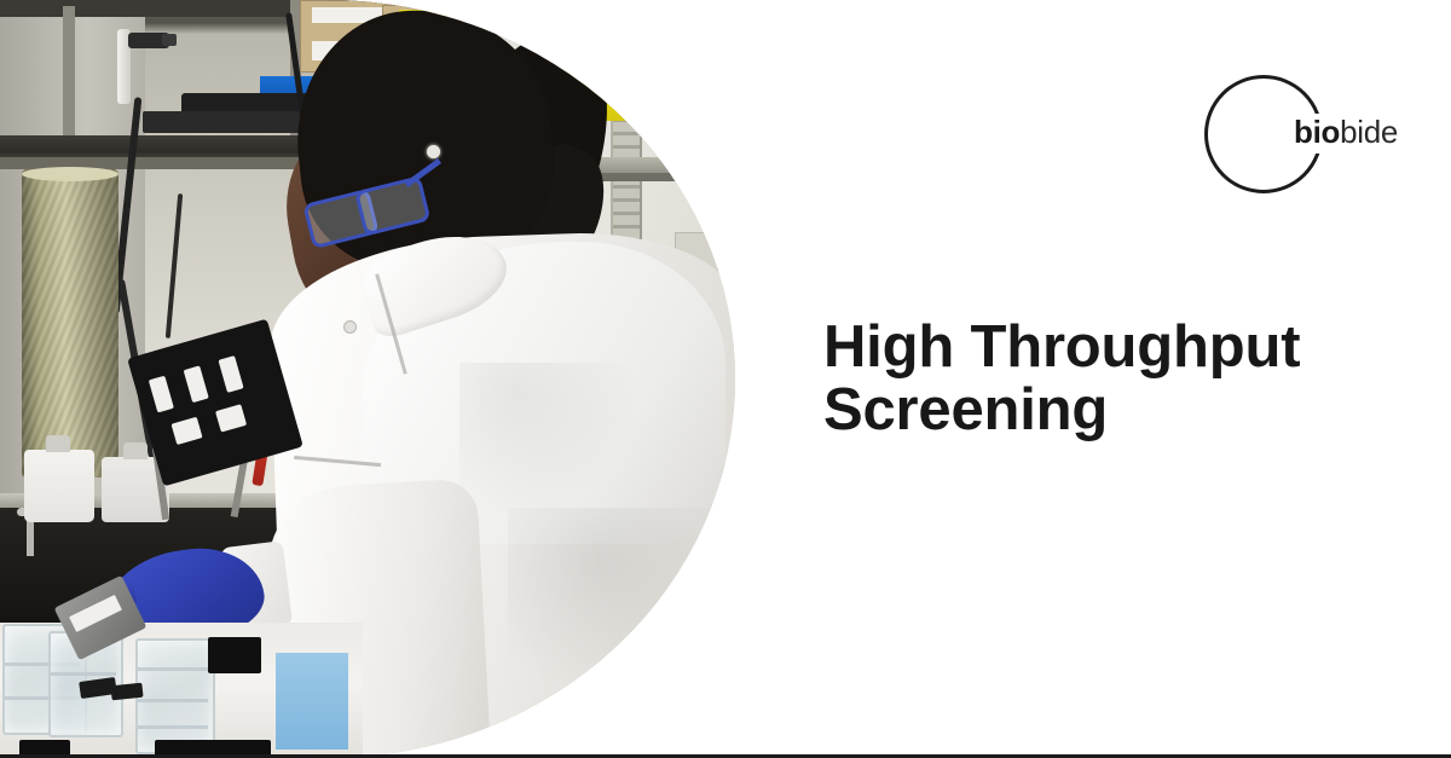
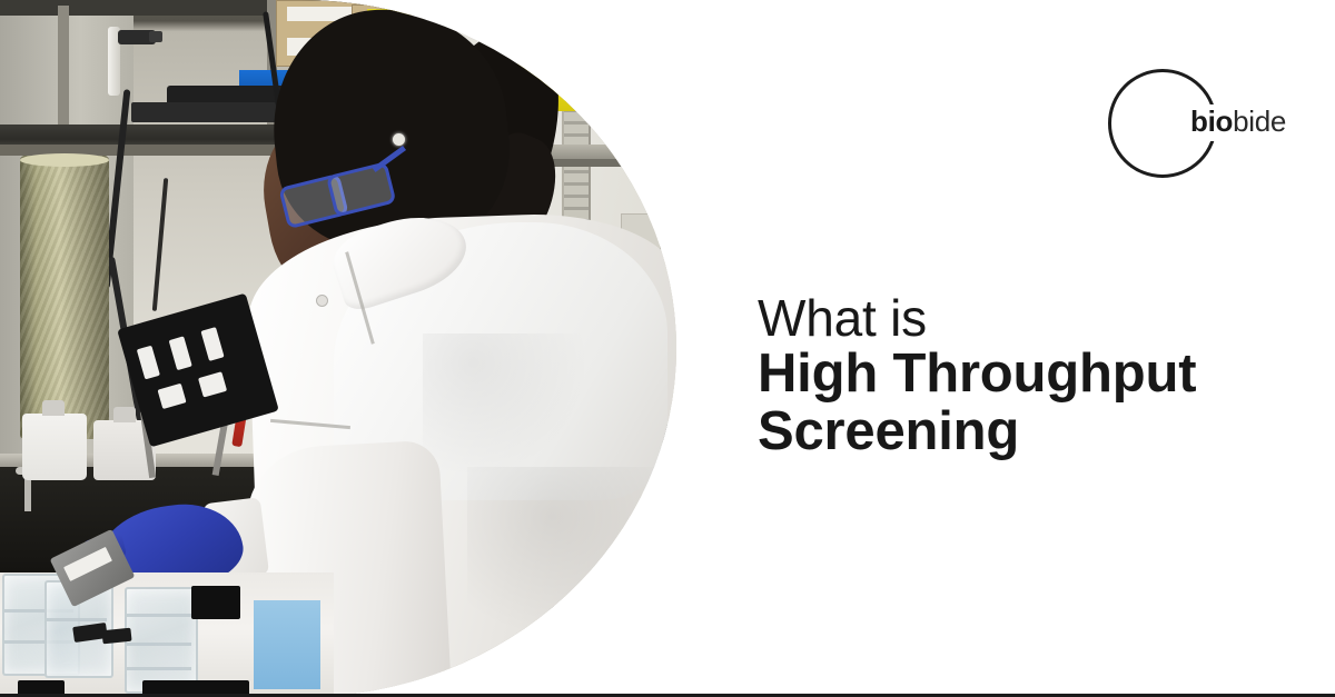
  biobide
+ What is
  High Throughput
  Screening
